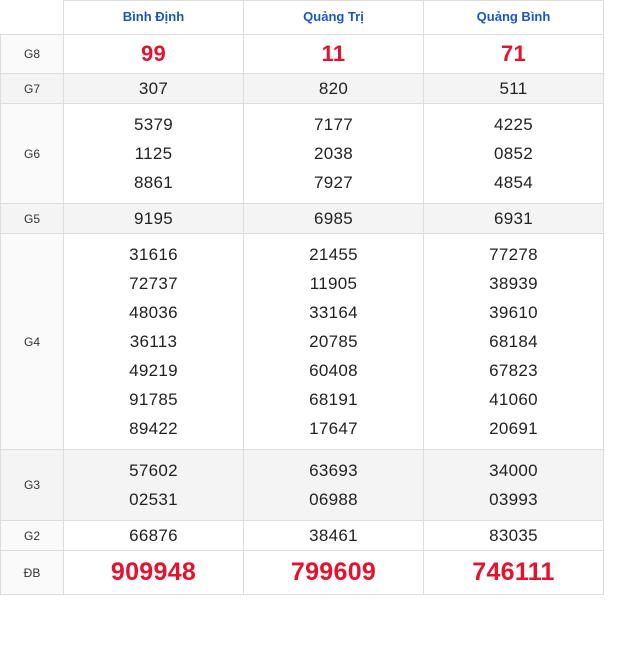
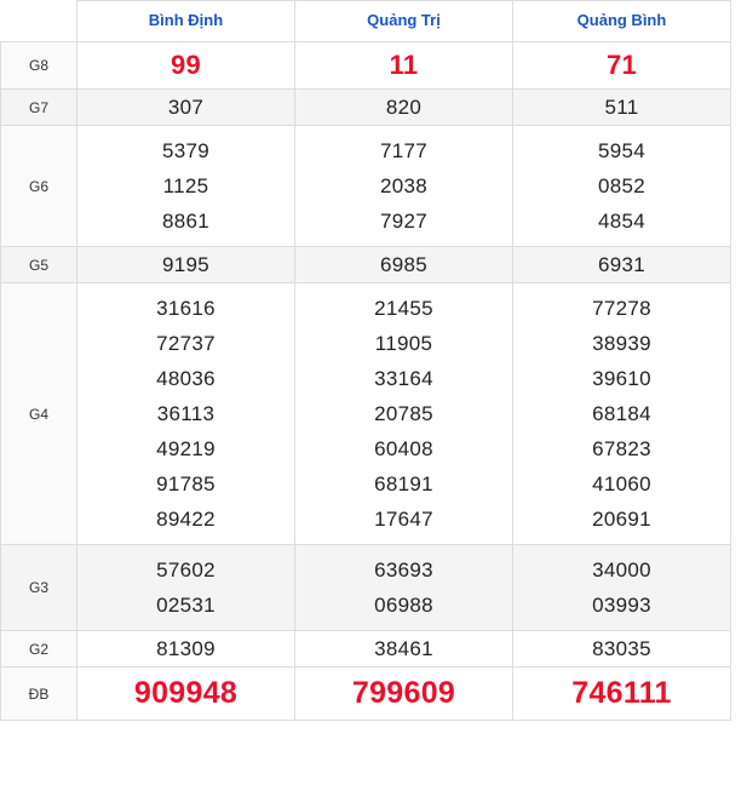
  	Bình Định	Quảng Trị	Quảng Bình
  G8	99	11	71
  G7	307	820	511
- G6	5379 1125 8861	7177 2038 7927	4225 0852 4854
+ G6	5379 1125 8861	7177 2038 7927	5954 0852 4854
  G5	9195	6985	6931
  G4	31616 72737 48036 36113 49219 91785 89422	21455 11905 33164 20785 60408 68191 17647	77278 38939 39610 68184 67823 41060 20691
  G3	57602 02531	63693 06988	34000 03993
- G2	66876	38461	83035
+ G2	81309	38461	83035
  ĐB	909948	799609	746111
